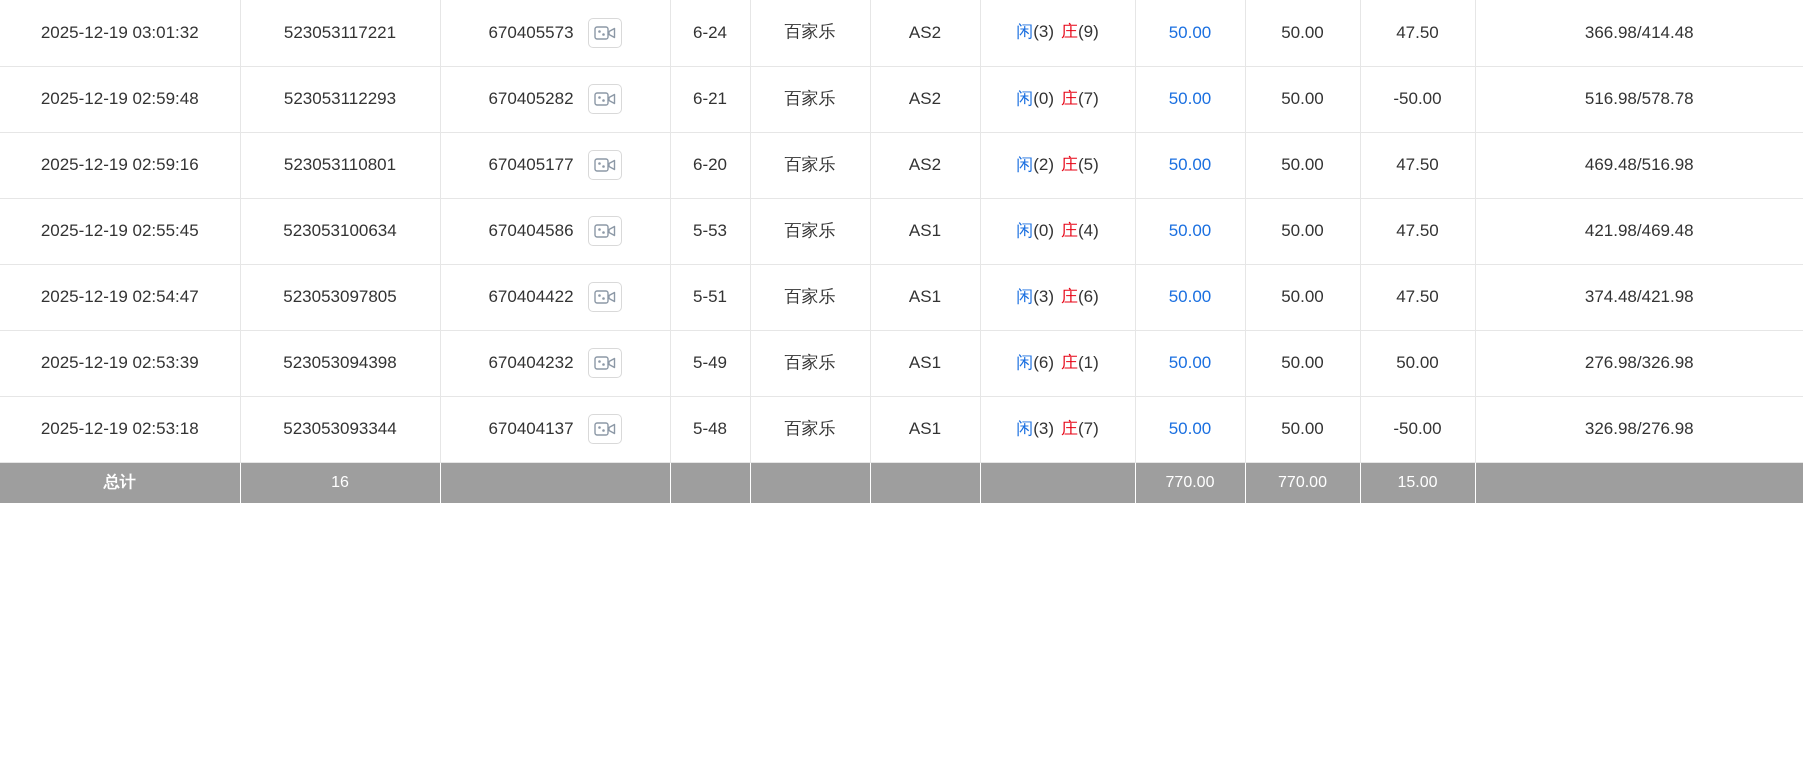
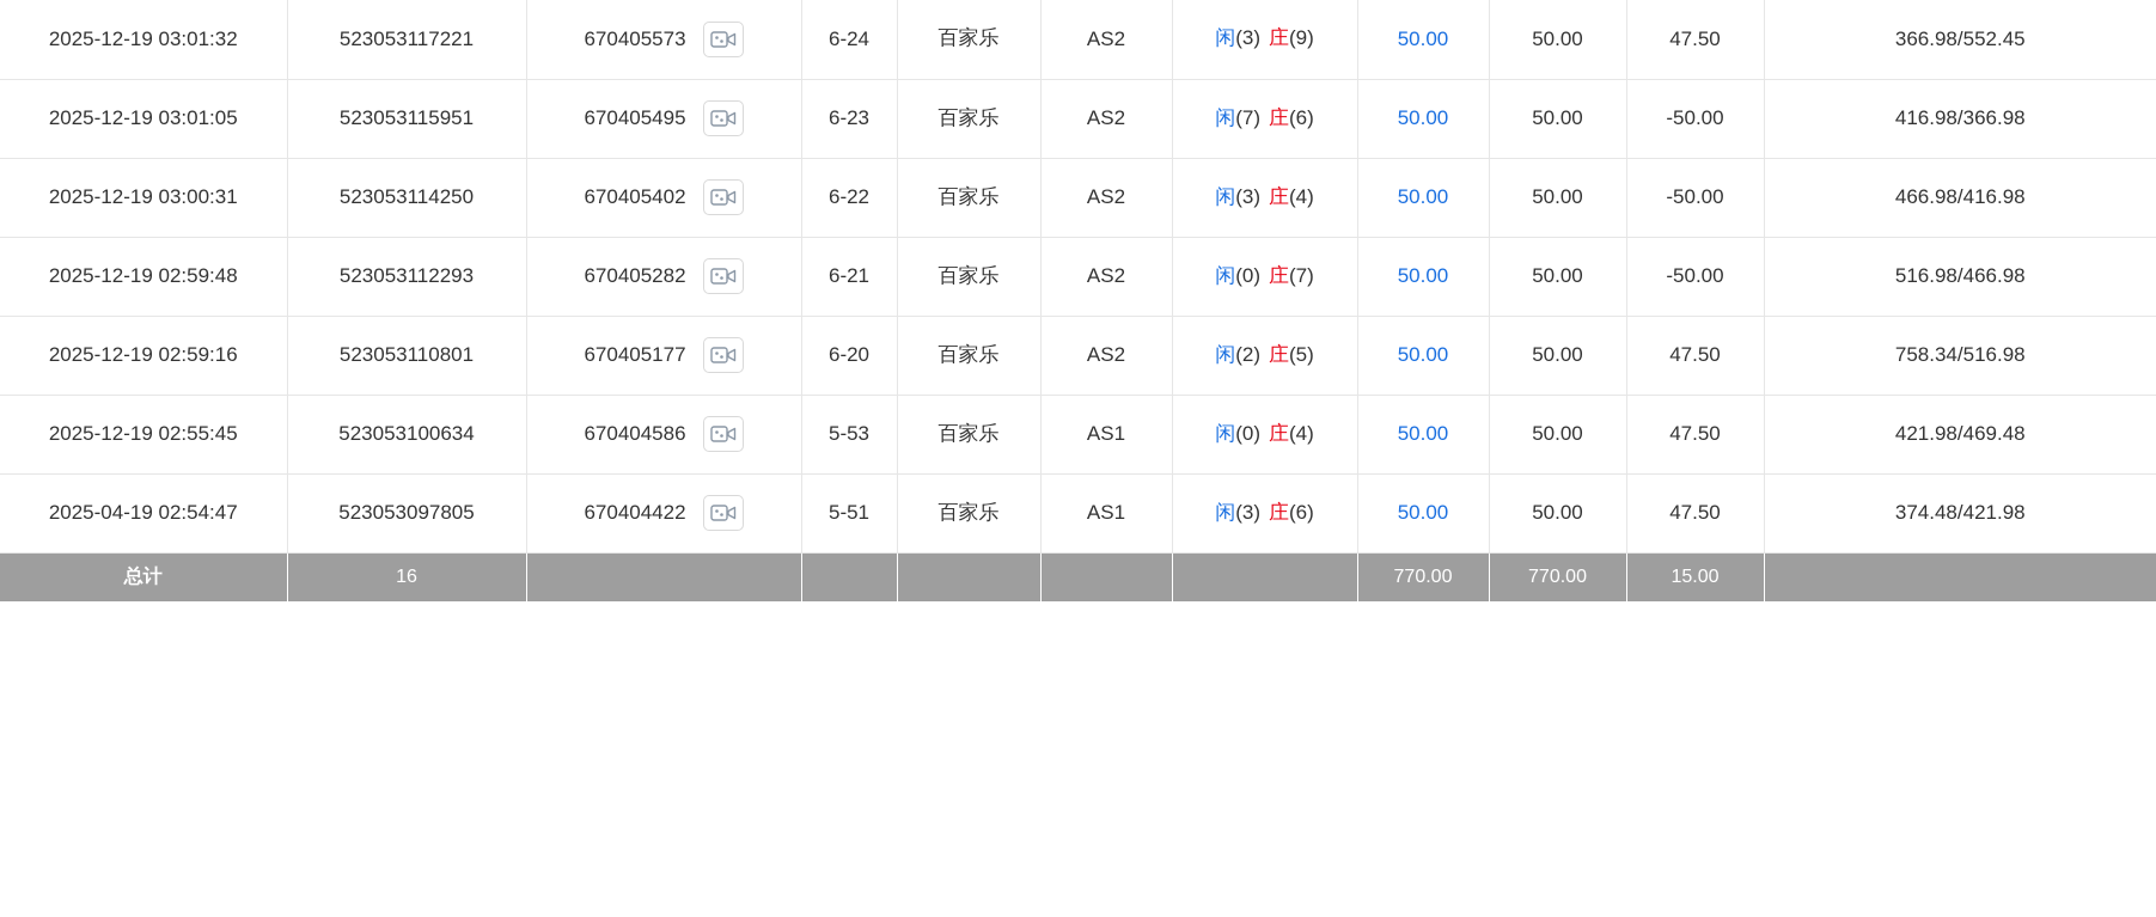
- 2025-12-19 03:01:32	523053117221	670405573	6-24	百家乐	AS2	闲(3) 庄(9)	50.00	50.00	47.50	366.98/414.48
+ 2025-12-19 03:01:32	523053117221	670405573	6-24	百家乐	AS2	闲(3) 庄(9)	50.00	50.00	47.50	366.98/552.45
+ 2025-12-19 03:01:05	523053115951	670405495	6-23	百家乐	AS2	闲(7) 庄(6)	50.00	50.00	-50.00	416.98/366.98
+ 2025-12-19 03:00:31	523053114250	670405402	6-22	百家乐	AS2	闲(3) 庄(4)	50.00	50.00	-50.00	466.98/416.98
- 2025-12-19 02:59:48	523053112293	670405282	6-21	百家乐	AS2	闲(0) 庄(7)	50.00	50.00	-50.00	516.98/578.78
+ 2025-12-19 02:59:48	523053112293	670405282	6-21	百家乐	AS2	闲(0) 庄(7)	50.00	50.00	-50.00	516.98/466.98
- 2025-12-19 02:59:16	523053110801	670405177	6-20	百家乐	AS2	闲(2) 庄(5)	50.00	50.00	47.50	469.48/516.98
+ 2025-12-19 02:59:16	523053110801	670405177	6-20	百家乐	AS2	闲(2) 庄(5)	50.00	50.00	47.50	758.34/516.98
  2025-12-19 02:55:45	523053100634	670404586	5-53	百家乐	AS1	闲(0) 庄(4)	50.00	50.00	47.50	421.98/469.48
- 2025-12-19 02:54:47	523053097805	670404422	5-51	百家乐	AS1	闲(3) 庄(6)	50.00	50.00	47.50	374.48/421.98
+ 2025-04-19 02:54:47	523053097805	670404422	5-51	百家乐	AS1	闲(3) 庄(6)	50.00	50.00	47.50	374.48/421.98
- 2025-12-19 02:53:39	523053094398	670404232	5-49	百家乐	AS1	闲(6) 庄(1)	50.00	50.00	50.00	276.98/326.98
- 2025-12-19 02:53:18	523053093344	670404137	5-48	百家乐	AS1	闲(3) 庄(7)	50.00	50.00	-50.00	326.98/276.98
  总计	16						770.00	770.00	15.00
